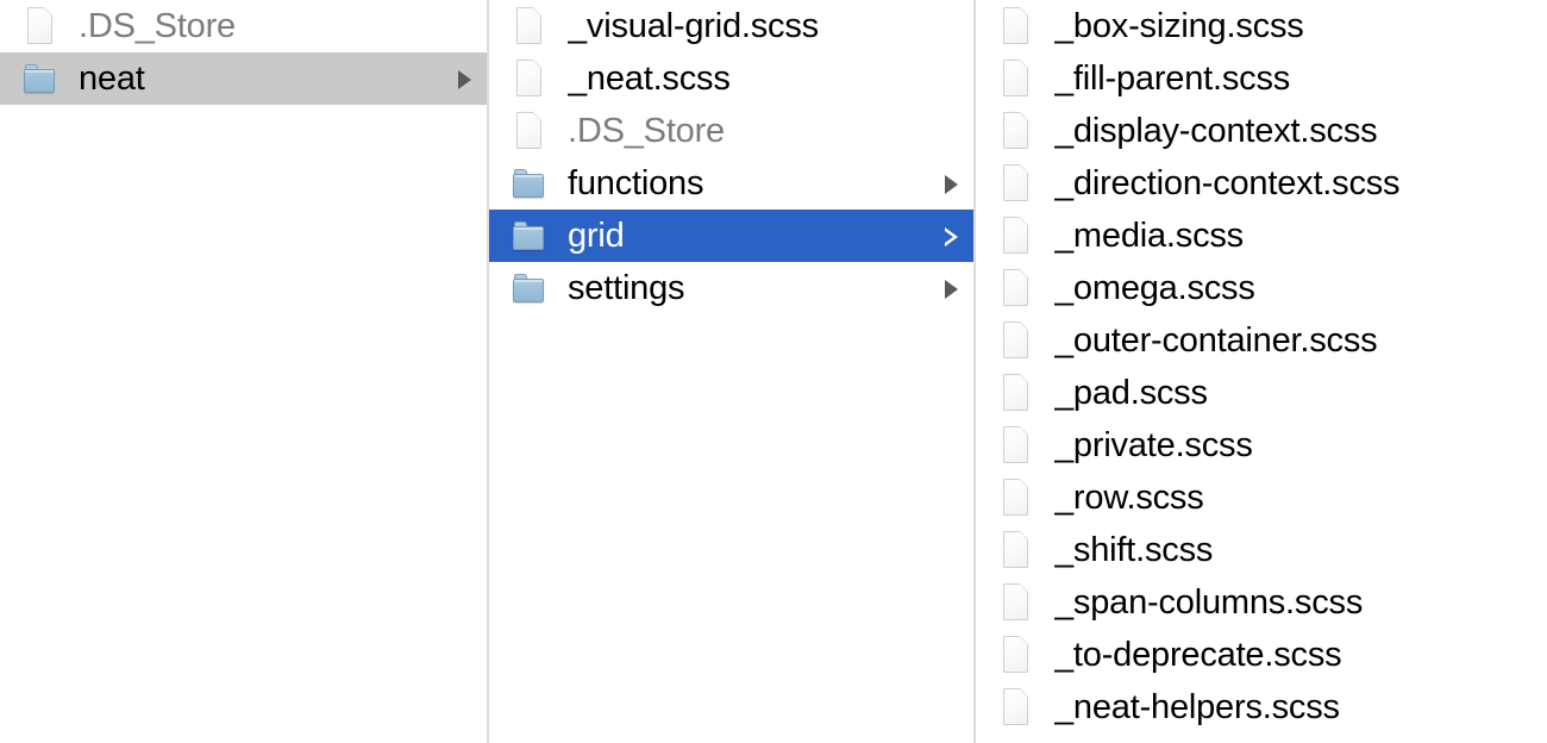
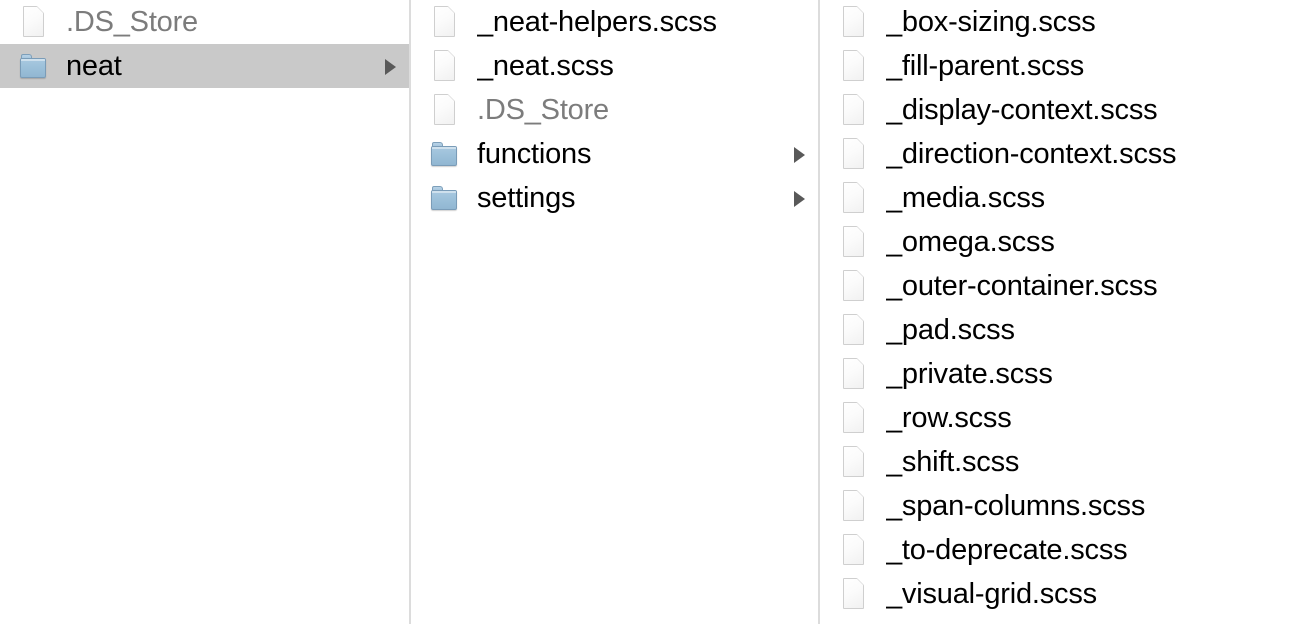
  .DS_Store
  neat
- _visual-grid.scss
+ _neat-helpers.scss
  _neat.scss
  .DS_Store
  functions
- grid
  settings
  _box-sizing.scss
  _fill-parent.scss
  _display-context.scss
  _direction-context.scss
  _media.scss
  _omega.scss
  _outer-container.scss
  _pad.scss
  _private.scss
  _row.scss
  _shift.scss
  _span-columns.scss
  _to-deprecate.scss
- _neat-helpers.scss
+ _visual-grid.scss
